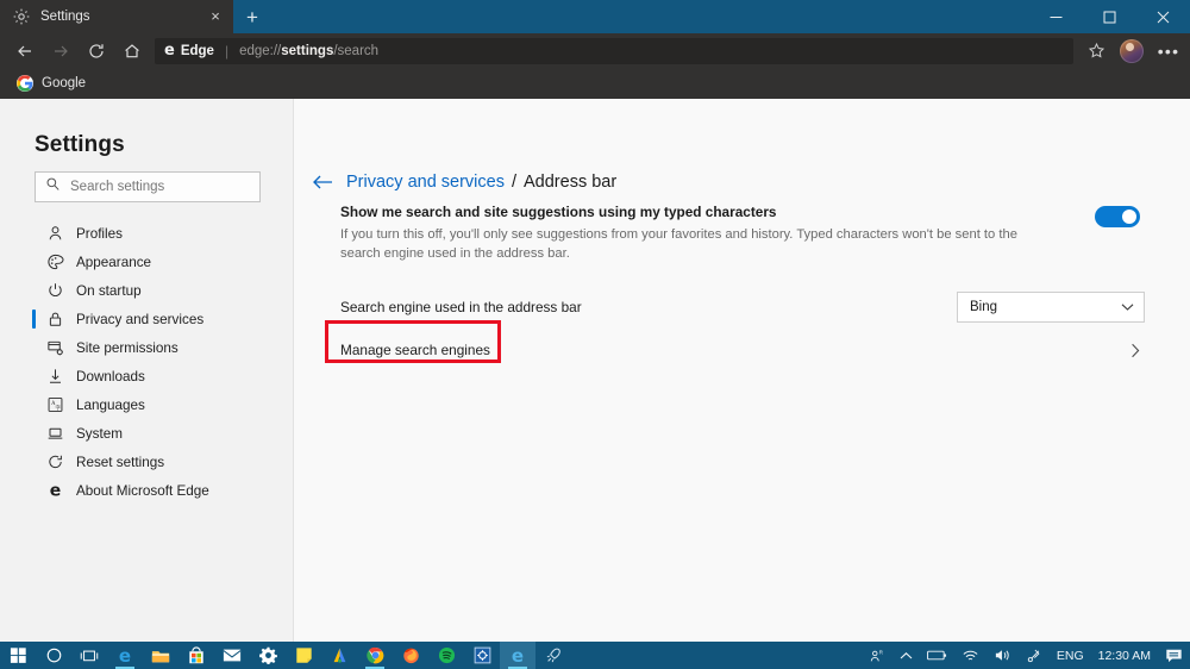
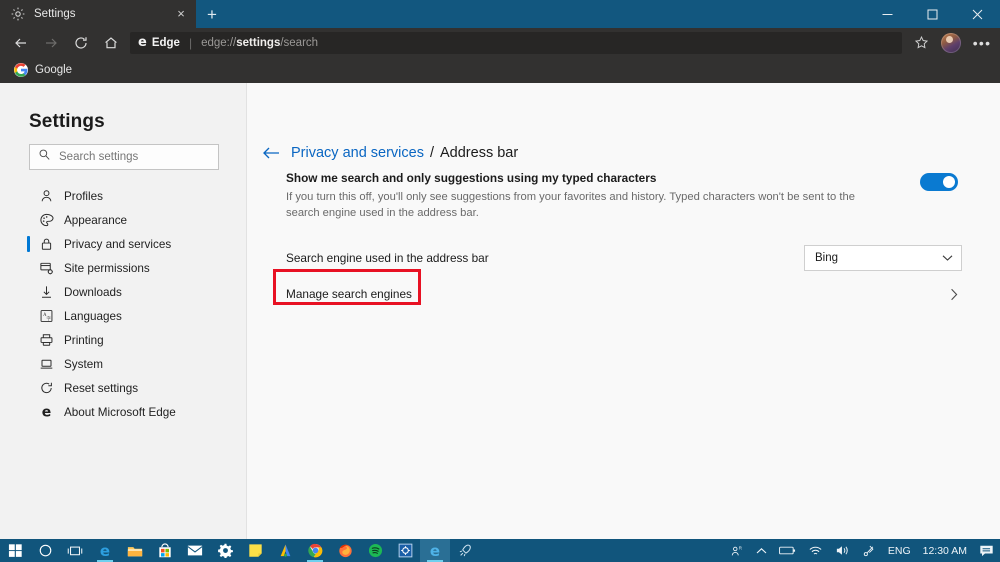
  Settings
  ×
  +
  e
  Edge
  |
  edge://settings/search
  •••
  Google
  Settings
  Search settings
  Profiles
  Appearance
- On startup
  Privacy and services
  Site permissions
  Downloads
  Languages
+ Printing
  System
  Reset settings
  e
  About Microsoft Edge
  Privacy and services
  /
  Address bar
- Show me search and site suggestions using my typed characters
+ Show me search and only suggestions using my typed characters
  If you turn this off, you'll only see suggestions from your favorites and history. Typed characters won't be sent to the search engine used in the address bar.
  Search engine used in the address bar
  Bing
  Manage search engines
  e
  e
  ENG
  12:30 AM
